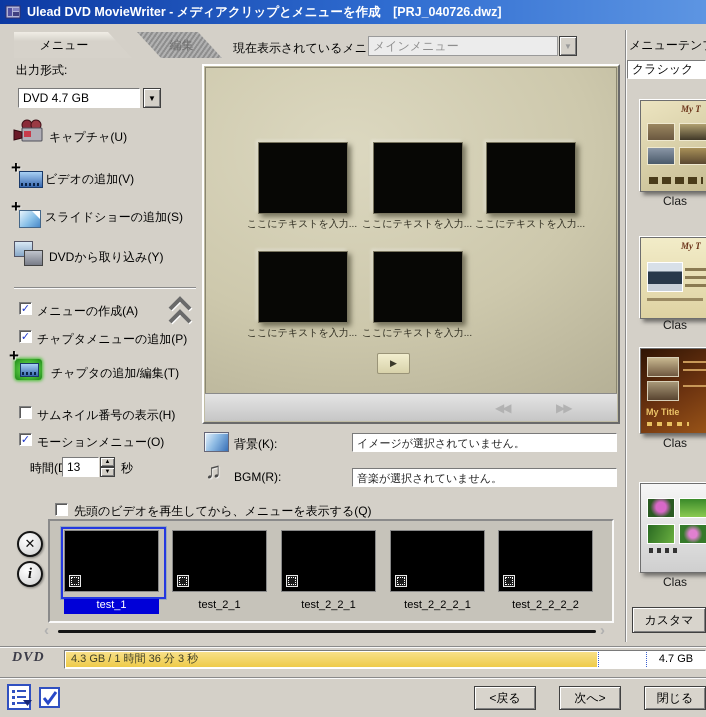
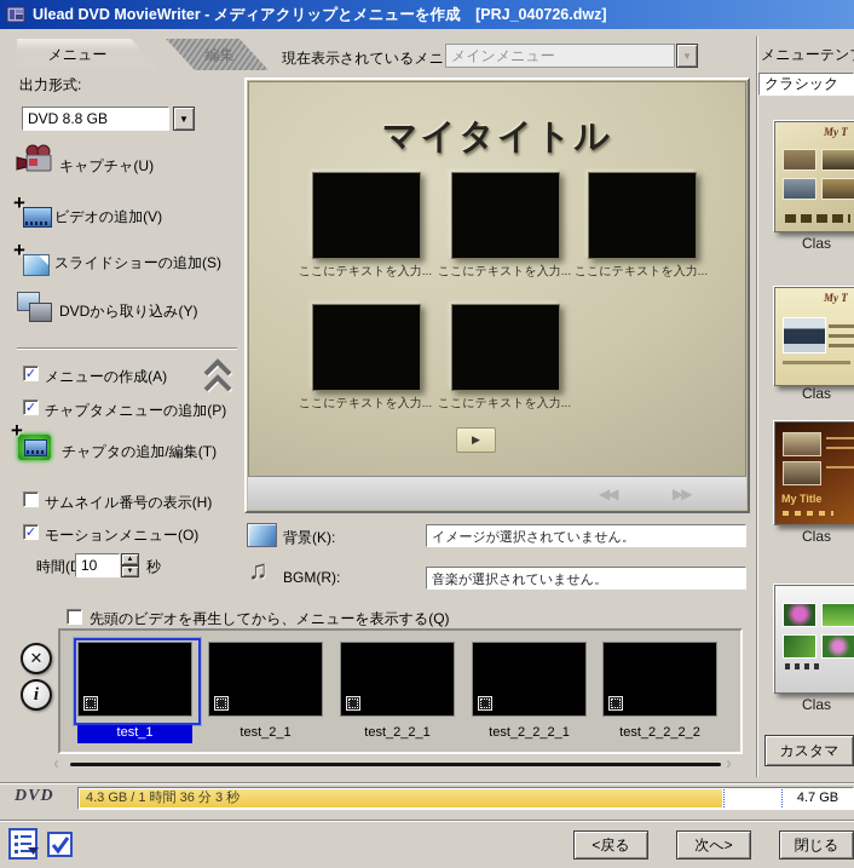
  Ulead DVD MovieWriter - メディアクリップとメニューを作成 [PRJ_040726.dwz]
  メニュー
  編集
  現在表示されているメニ
  メインメニュー
  ▼
  メニューテン
  クラシック
  My T
  Clas
  My T
  Clas
  My Title
  Clas
  Clas
  カスタマ
  出力形式:
- DVD 4.7 GB
+ DVD 8.8 GB
  ▼
  キャプチャ(U)
  +
  ビデオの追加(V)
  +
  スライドショーの追加(S)
  DVDから取り込み(Y)
  ✓
  メニューの作成(A)
  ✓
  チャプタメニューの追加(P)
  +
  チャプタの追加/編集(T)
  サムネイル番号の表示(H)
  ✓
  モーションメニュー(O)
- 13
+ 10
  秒
+ マイタイトル
  ここにテキストを入力...
  ここにテキストを入力...
  ここにテキストを入力...
  ここにテキストを入力...
  ここにテキストを入力...
  ▶
  ◀◀
  ▶▶
  背景(K):
  イメージが選択されていません。
  ♫
  BGM(R):
  音楽が選択されていません。
  先頭のビデオを再生してから、メニューを表示する(Q)
  test_1
  test_2_1
  test_2_2_1
  test_2_2_2_1
  test_2_2_2_2
  ✕
  i
  ‹
  ›
  DVD
  4.3 GB / 1 時間 36 分 3 秒
  4.7 GB
  <戻る
  次へ>
  閉じる
